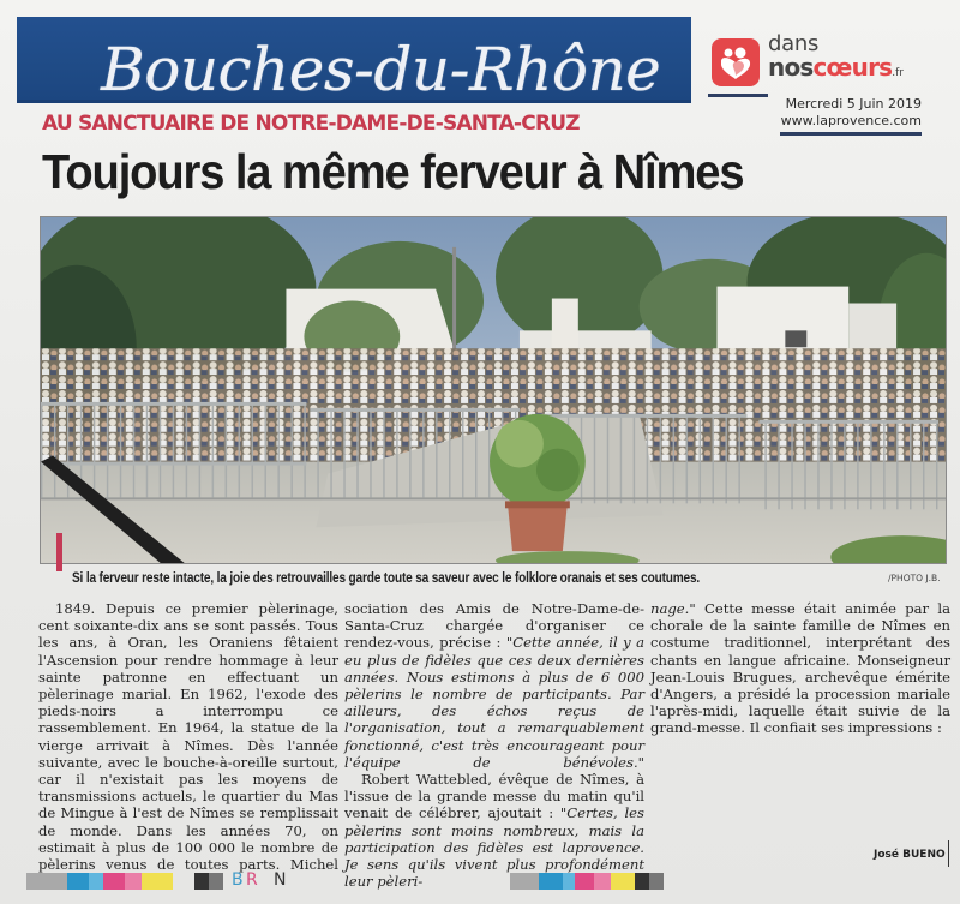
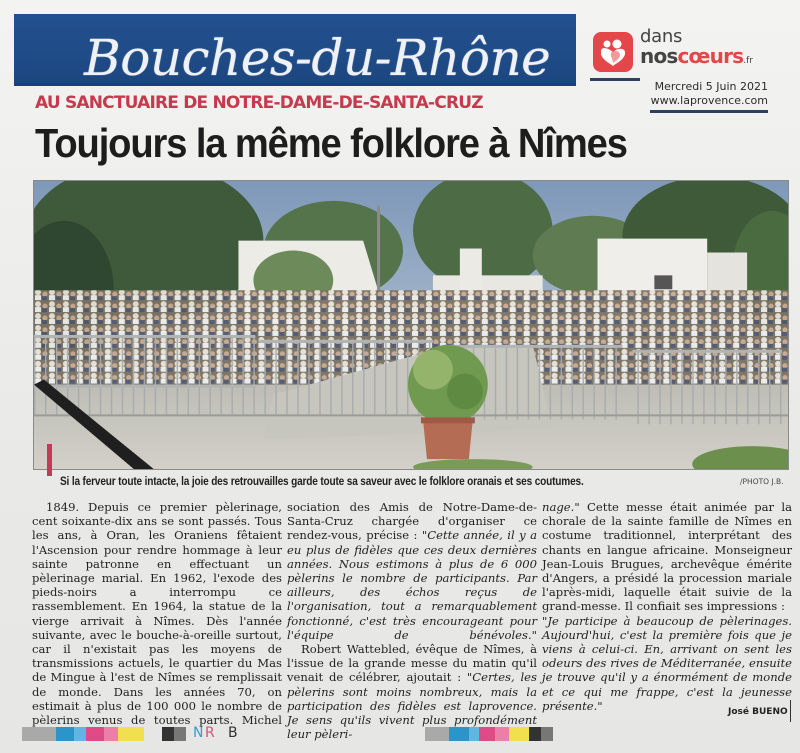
  Bouches-du-Rhône
  dans
  noscœurs.fr
- Mercredi 5 Juin 2019
+ Mercredi 5 Juin 2021
  www.laprovence.com
  AU SANCTUAIRE DE NOTRE-DAME-DE-SANTA-CRUZ
- Toujours la même ferveur à Nîmes
+ Toujours la même folklore à Nîmes
- Si la ferveur reste intacte, la joie des retrouvailles garde toute sa saveur avec le folklore oranais et ses coutumes.
+ Si la ferveur toute intacte, la joie des retrouvailles garde toute sa saveur avec le folklore oranais et ses coutumes.
  /PHOTO J.B.
  1849. Depuis ce premier pèlerinage, cent soixante-dix ans se sont passés. Tous les ans, à Oran, les Oraniens fêtaient l'Ascension pour rendre hommage à leur sainte patronne en effectuant un pèlerinage marial. En 1962, l'exode des pieds-noirs a interrompu ce rassemblement. En 1964, la statue de la vierge arrivait à Nîmes. Dès l'année suivante, avec le bouche-à-oreille surtout, car il n'existait pas les moyens de transmissions actuels, le quartier du Mas de Mingue à l'est de Nîmes se remplissait de monde. Dans les années 70, on estimait à plus de 100 000 le nombre de pèlerins venus de toutes parts. Michel
  sociation des Amis de Notre-Dame-de-Santa-Cruz chargée d'organiser ce rendez-vous, précise : "Cette année, il y a eu plus de fidèles que ces deux dernières années. Nous estimons à plus de 6 000 pèlerins le nombre de participants. Par ailleurs, des échos reçus de l'organisation, tout a remarquablement fonctionné, c'est très encourageant pour l'équipe de bénévoles." Robert Wattebled, évêque de Nîmes, à l'issue de la grande messe du matin qu'il venait de célébrer, ajoutait : "Certes, les pèlerins sont moins nombreux, mais la participation des fidèles est laprovence. Je sens qu'ils vivent plus profondément leur pèleri-
  nage." Cette messe était animée par la chorale de la sainte famille de Nîmes en costume traditionnel, interprétant des chants en langue africaine. Monseigneur Jean-Louis Brugues, archevêque émérite d'Angers, a présidé la procession mariale l'après-midi, laquelle était suivie de la grand-messe. Il confiait ses impressions :
+ "Je participe à beaucoup de pèlerinages. Aujourd'hui, c'est la première fois que je viens à celui-ci. En, arrivant on sent les odeurs des rives de Méditerranée, ensuite je trouve qu'il y a énormément de monde et ce qui me frappe, c'est la jeunesse présente."
  José BUENO
- B
+ N
  R
- N
+ B
